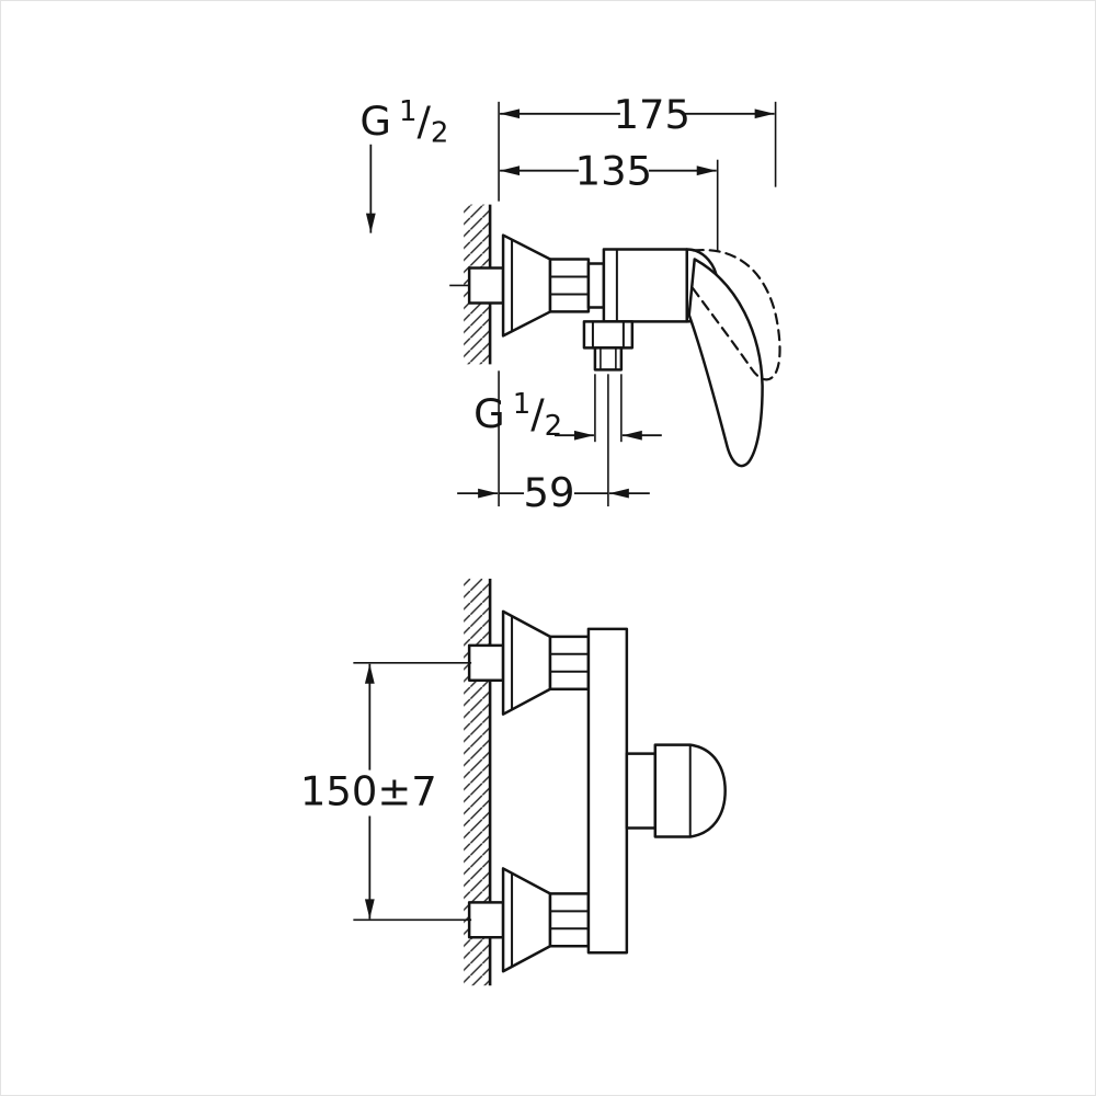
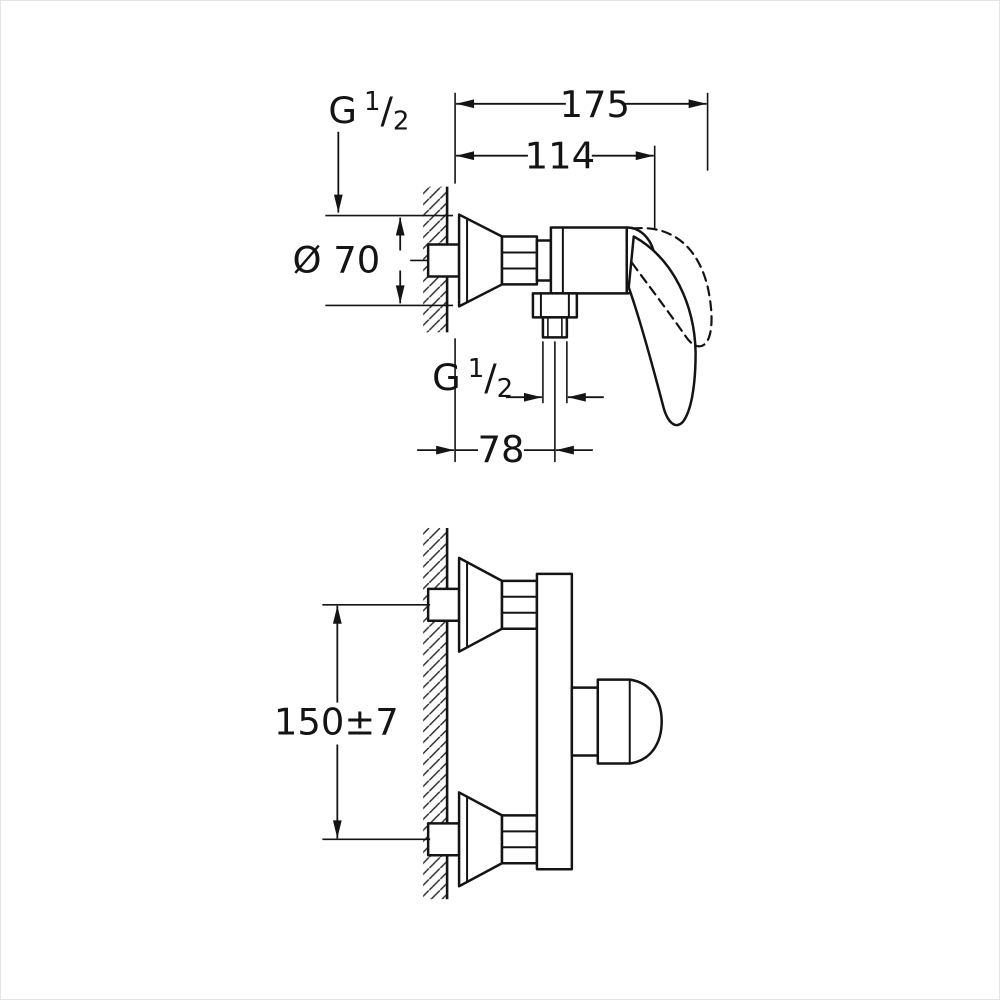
  175
- 135
+ 114
  G 1/2
+ Ø 70
  G 1/2
- 59
+ 78
  150±7
